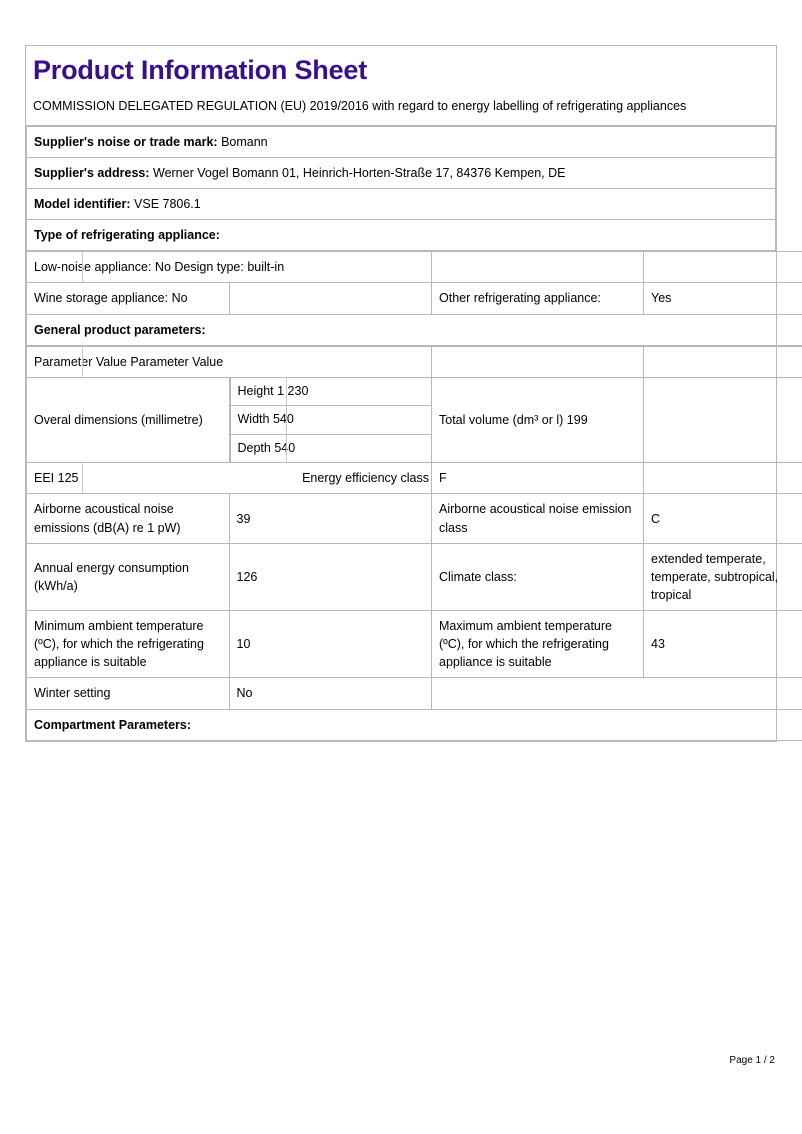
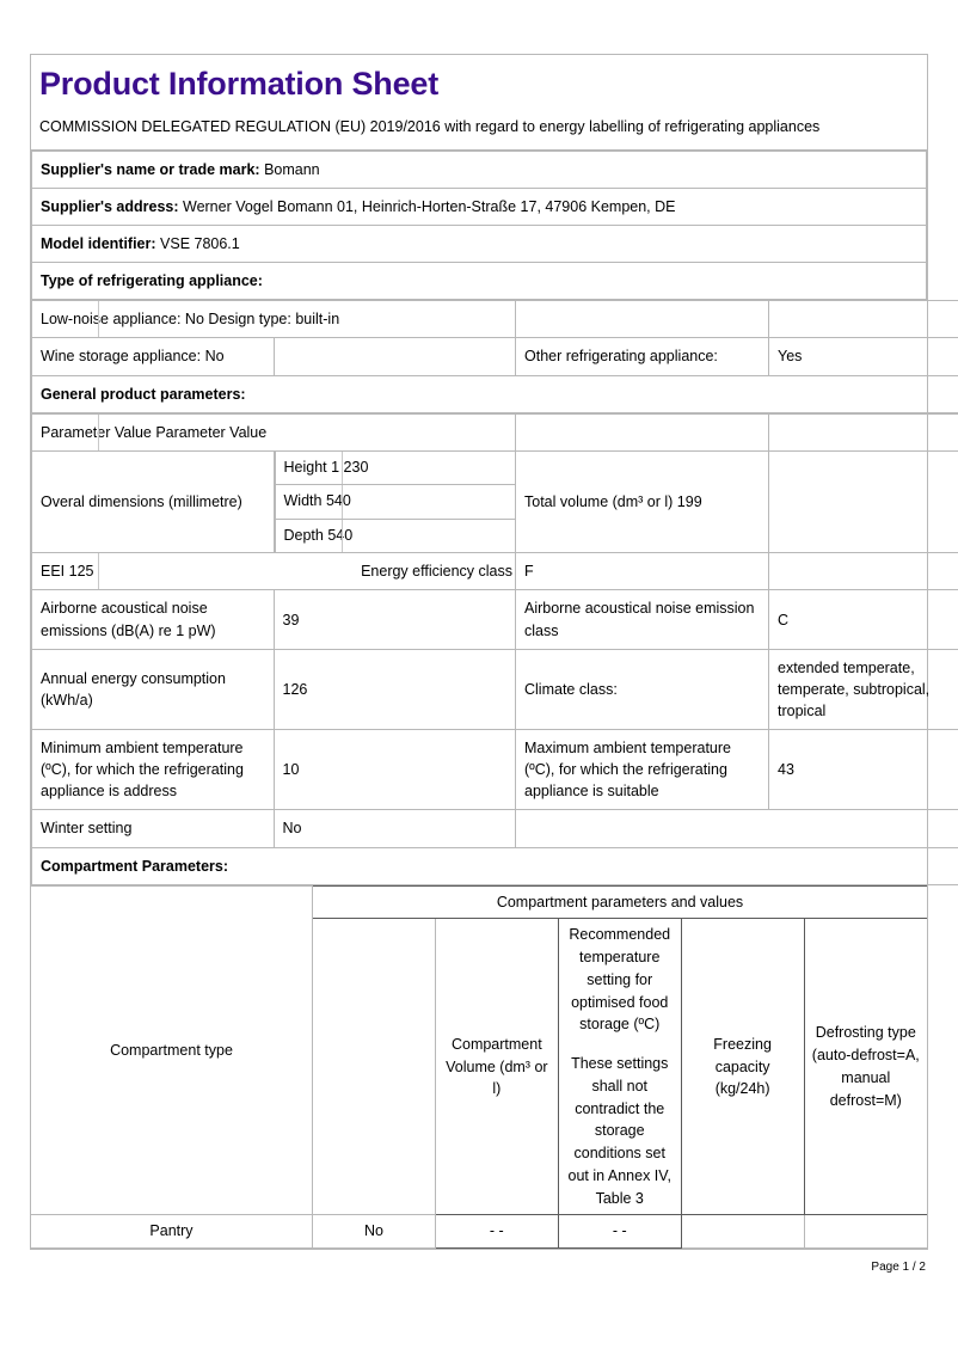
  Product Information Sheet
  COMMISSION DELEGATED REGULATION (EU) 2019/2016 with regard to energy labelling of refrigerating appliances
- Supplier's noise or trade mark: Bomann
+ Supplier's name or trade mark: Bomann
- Supplier's address: Werner Vogel Bomann 01, Heinrich-Horten-Straße 17, 84376 Kempen, DE
+ Supplier's address: Werner Vogel Bomann 01, Heinrich-Horten-Straße 17, 47906 Kempen, DE
  Model identifier: VSE 7806.1
  Type of refrigerating appliance:
  Low-noise appliance: No Design type: built-in
  Wine storage appliance: No		Other refrigerating appliance:	Yes
  General product parameters:
  Parameter Value Parameter Value
  Overal dimensions (millimetre)
  Height 1 230
  Width 540
  Depth 50
  		Total volume (dm³ or l) 199
  EEI 125 Energy efficiency class	F
  Airborne acoustical noise emissions (dB(A) re 1 pW)	39	Airborne acoustical noise emission class	C
  Annual energy consumption (kWh/a)	126	Climate class:	extended temperate, temperate, subtropical, tropical
- Minimum ambient temperature (ºC), for which the refrigerating appliance is suitable	10	Maximum ambient temperature (ºC), for which the refrigerating appliance is suitable	43
+ Minimum ambient temperature (ºC), for which the refrigerating appliance is address	10	Maximum ambient temperature (ºC), for which the refrigerating appliance is suitable	43
  Winter setting	No
  Compartment Parameters:
+ Compartment type	Compartment parameters and values
+ 	Compartment Volume (dm³ or l)	Recommended temperature setting for optimised food storage (ºC) These settings shall not contradict the storage conditions set out in Annex IV, Table 3	Freezing capacity (kg/24h)	Defrosting type (auto-defrost=A, manual defrost=M)
+ Pantry	No	- -	- -
  Page 1 / 2
